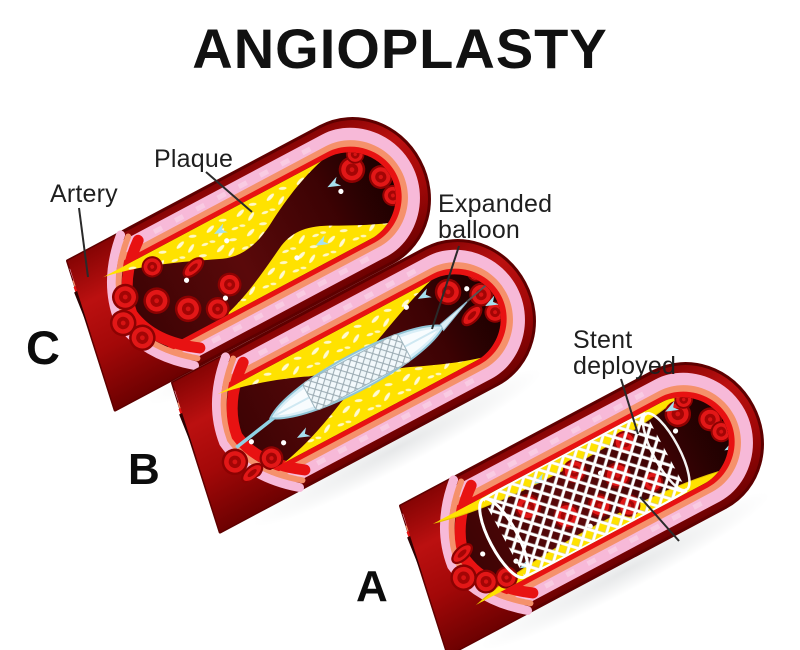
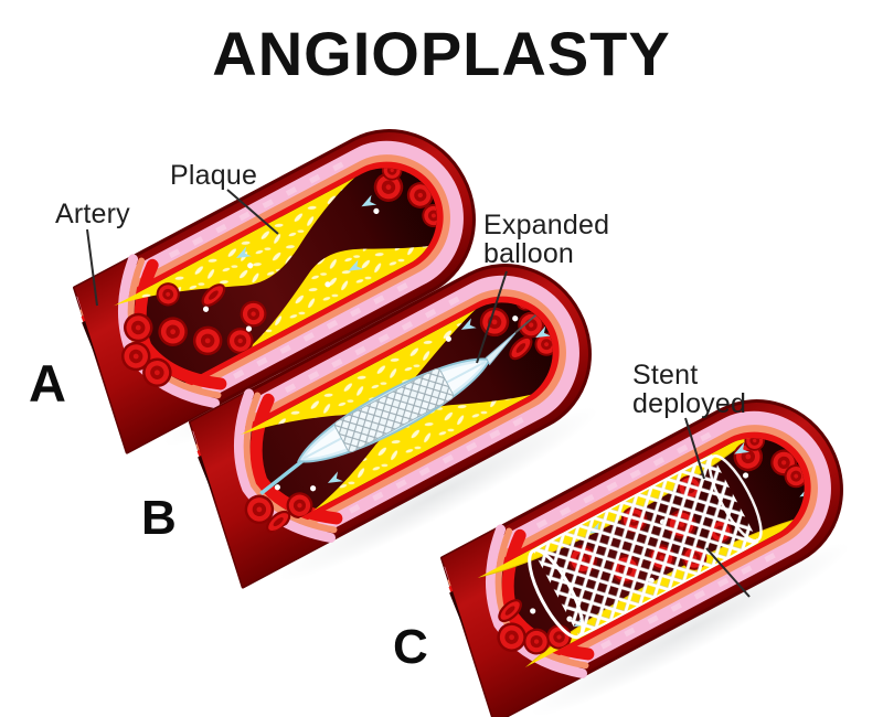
  ANGIOPLASTY
  Artery
  Plaque
  Expanded
  balloon
  Stent
  deployed
- C
+ A
  B
- A
+ C
